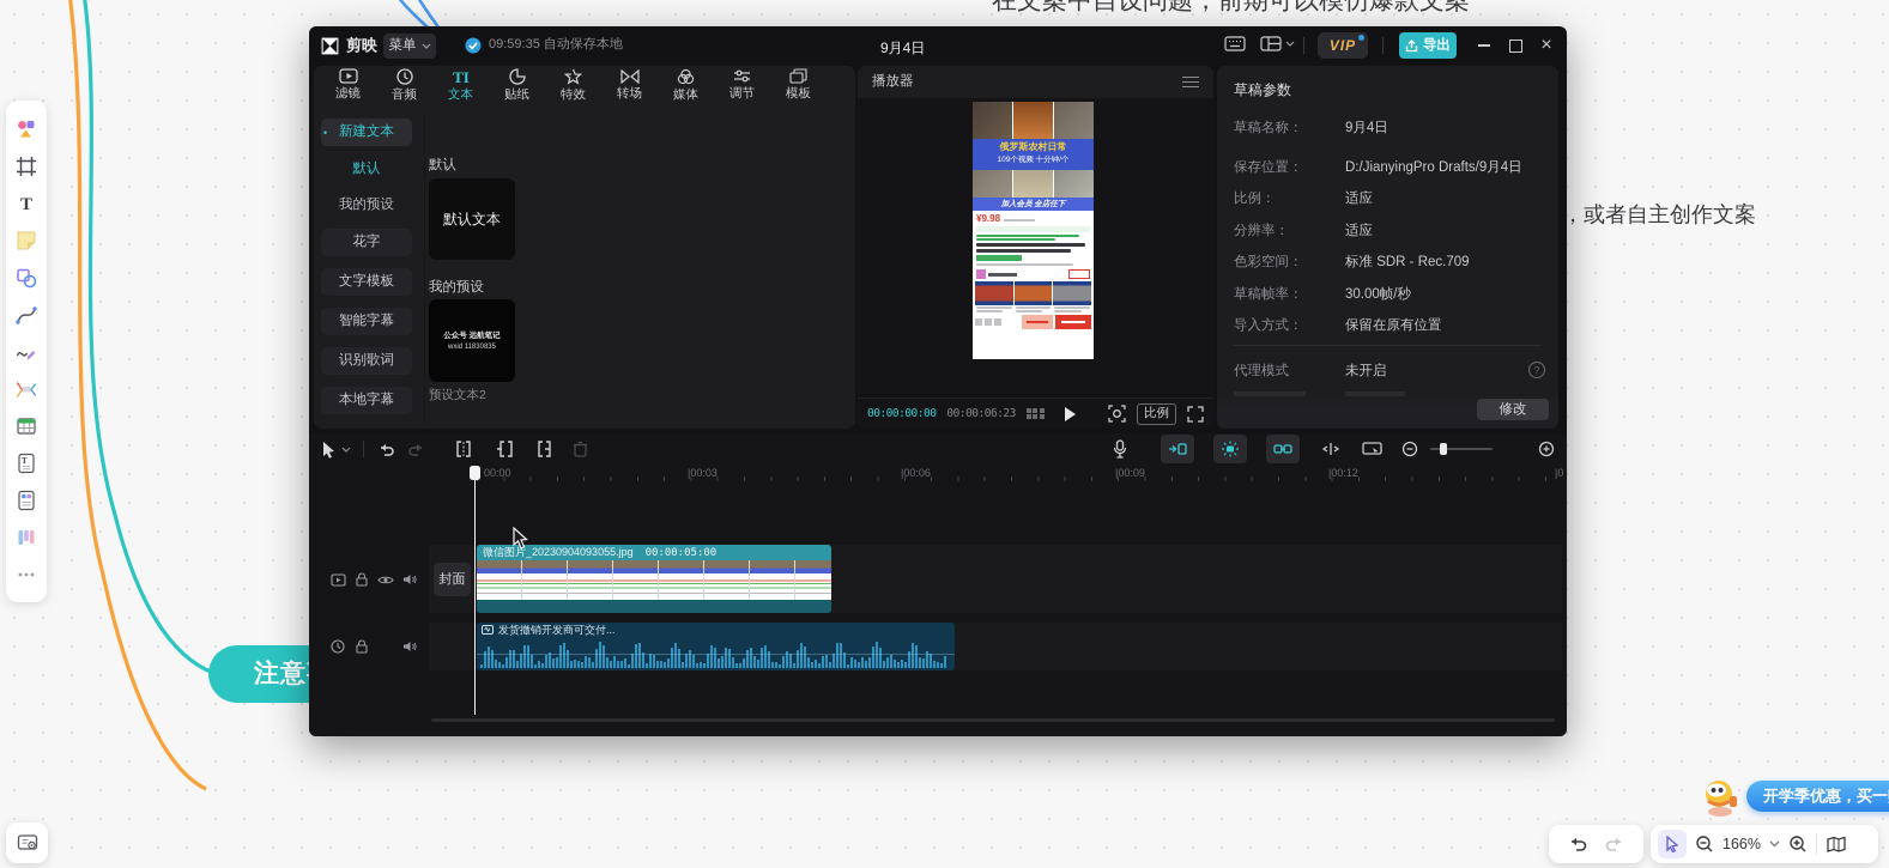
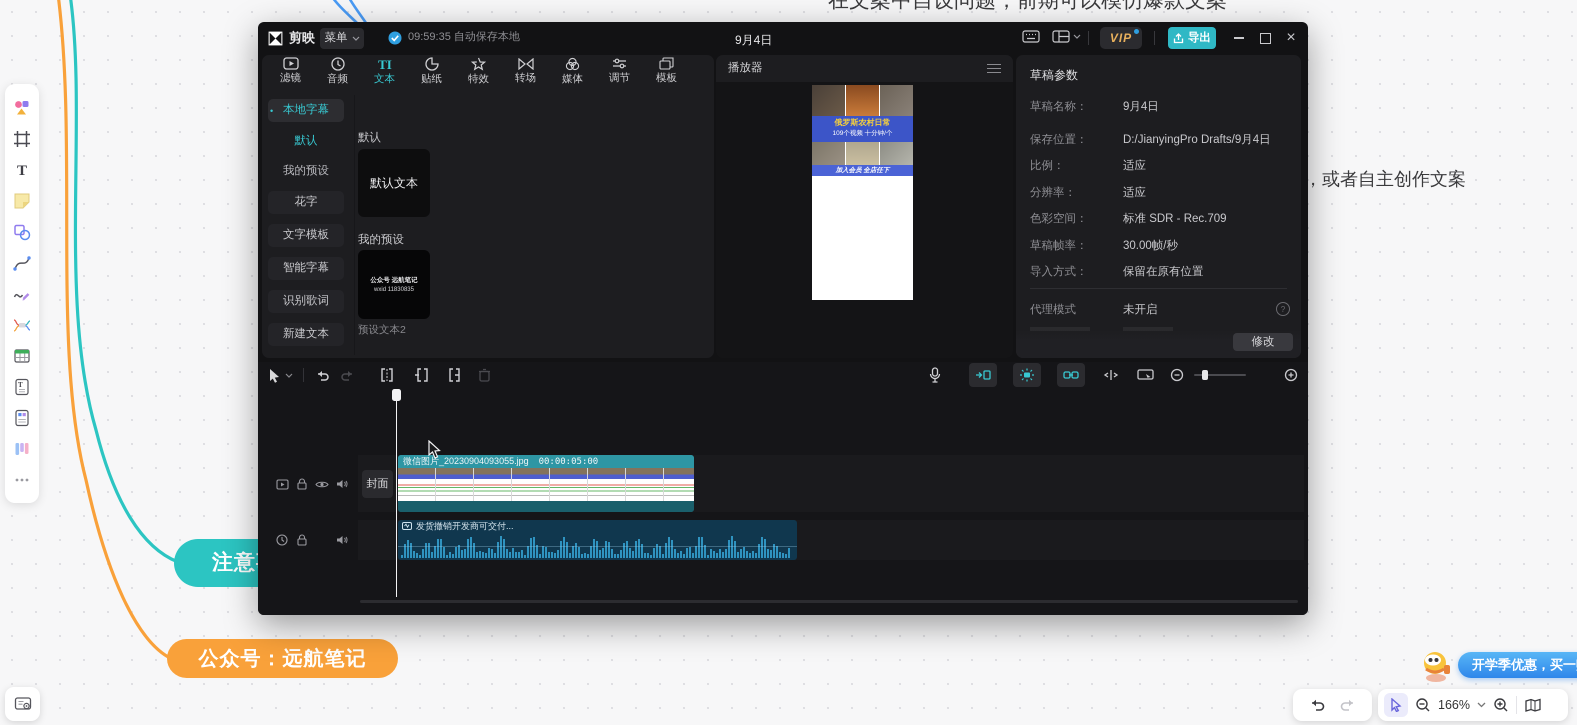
  在文案中自设问题，前期可以模仿爆款文案
  ，或者自主创作文案
+ 公众号：远航笔记
  T
  T
  开学季优惠，买一
  166%
  剪映
  菜单
  09:59:35 自动保存本地
  9月4日
  VIP
  导出
  ×
  滤镜
  音频
  TI
  文本
  贴纸
  特效
  转场
  媒体
  调节
  模板
  •
- 新建文本
+ 本地字幕
  默认
  我的预设
  花字
  文字模板
  智能字幕
  识别歌词
- 本地字幕
+ 新建文本
  默认
  默认文本
  我的预设
  预设文本2
  播放器
  俄罗斯农村日常
- ¥9.98
- 00:00:00:00
- 00:00:06:23
- 比例
  草稿参数
  草稿名称：
  9月4日
  保存位置：
  D:/JianyingPro Drafts/9月4日
  比例：
  适应
  分辨率：
  适应
  色彩空间：
  标准 SDR - Rec.709
  草稿帧率：
  30.00帧/秒
  导入方式：
  保留在原有位置
  代理模式
  未开启
  ?
  修改
- 00:00
- |00:03
- |00:06
- |00:09
- |00:12
- |0
  封面
  微信图片_20230904093055.jpg
  00:00:05:00
  发货撤销开发商可交付...
